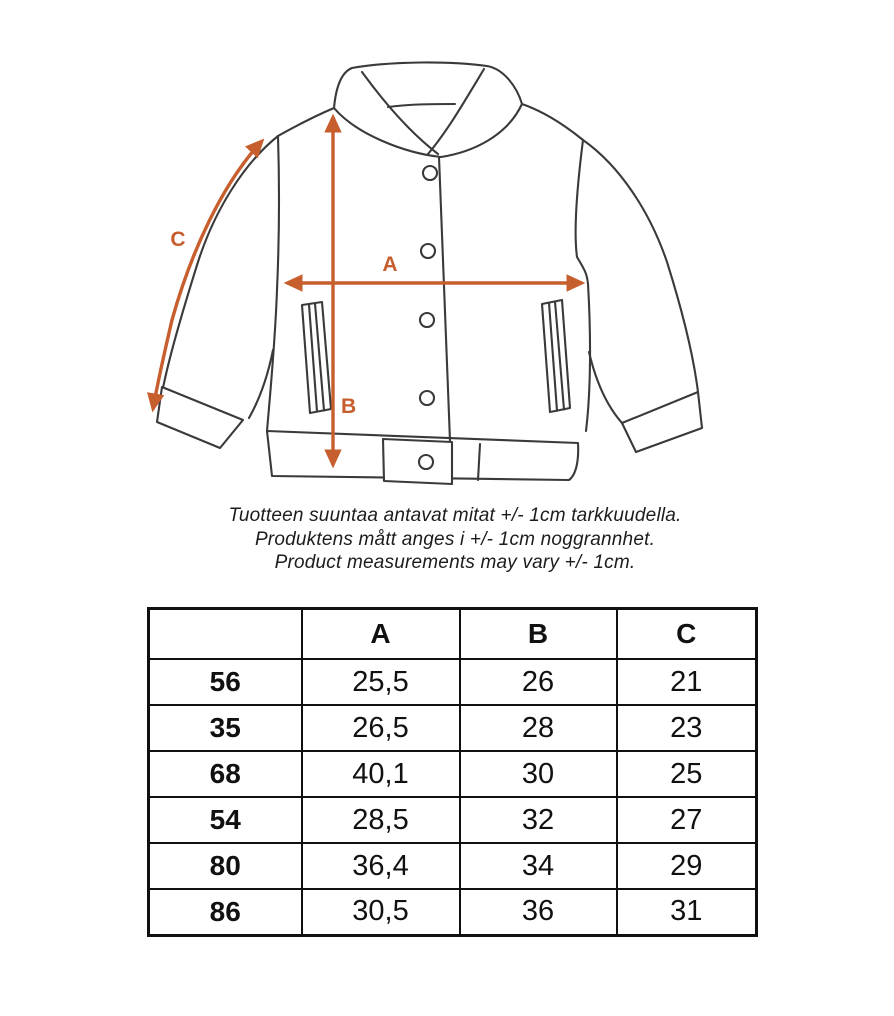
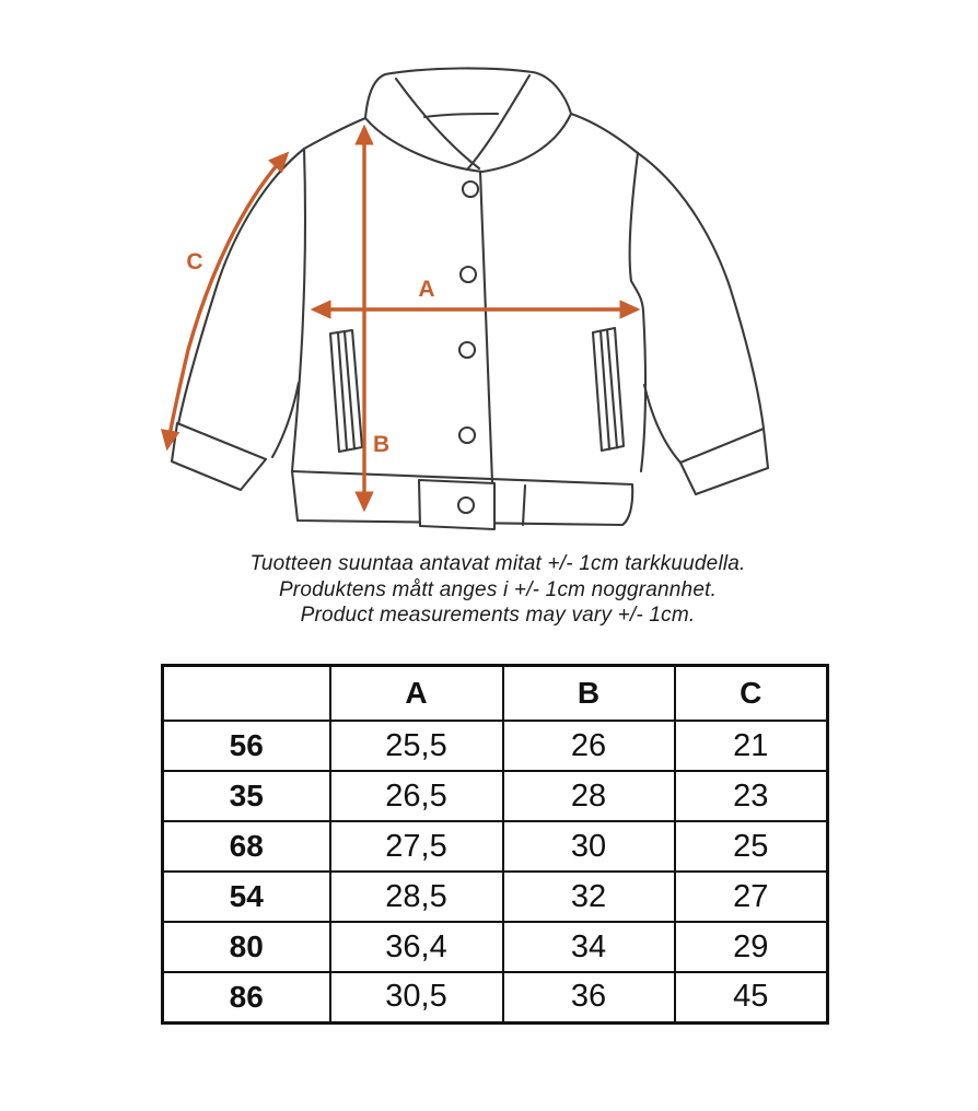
  A
  B
  C
  Tuotteen suuntaa antavat mitat +/- 1cm tarkkuudella.
  Produktens mått anges i +/- 1cm noggrannhet.
  Product measurements may vary +/- 1cm.
  	A	B	C
  56	25,5	26	21
  35	26,5	28	23
- 68	40,1	30	25
+ 68	27,5	30	25
  54	28,5	32	27
  80	36,4	34	29
- 86	30,5	36	31
+ 86	30,5	36	45
